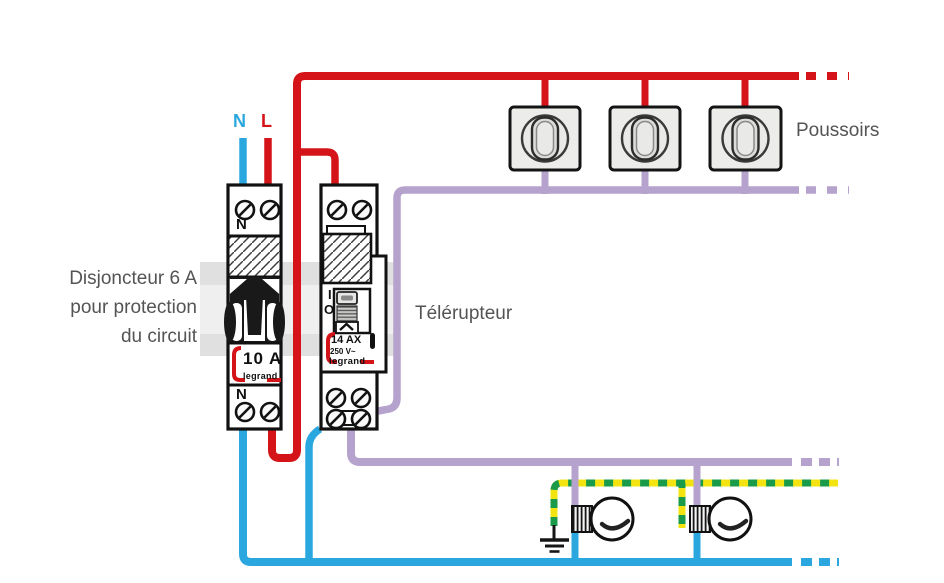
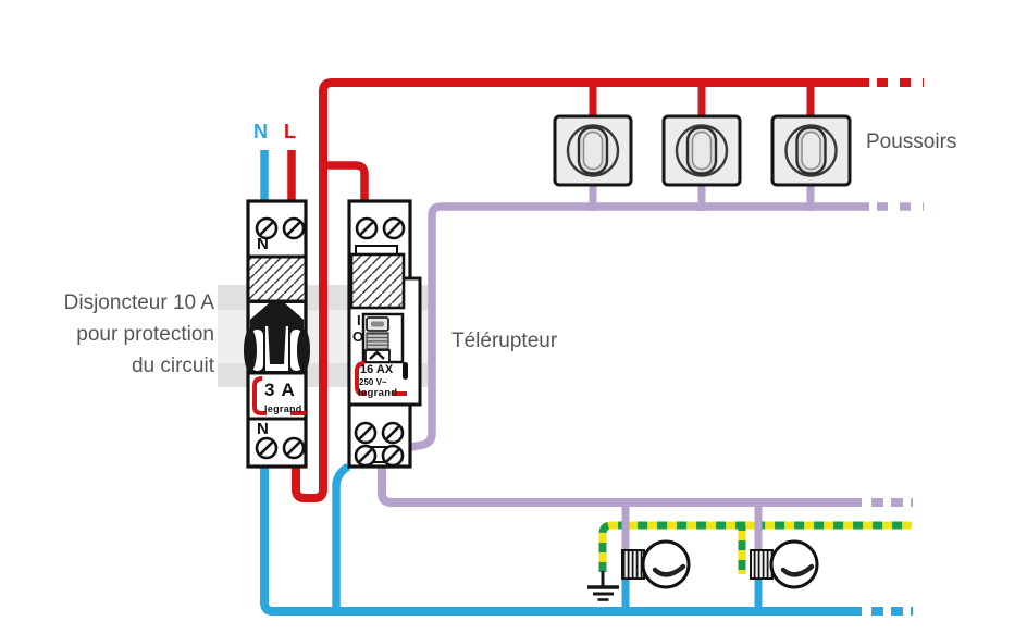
  N
  L
- Disjoncteur 6 A
+ Disjoncteur 10 A
  pour protection
  du circuit
  Télérupteur
  Poussoirs
  N
  N
- 10 A
+ 3 A
  legrand
  I
  O
- 14 AX
+ 16 AX
  250 V~
  legrand
